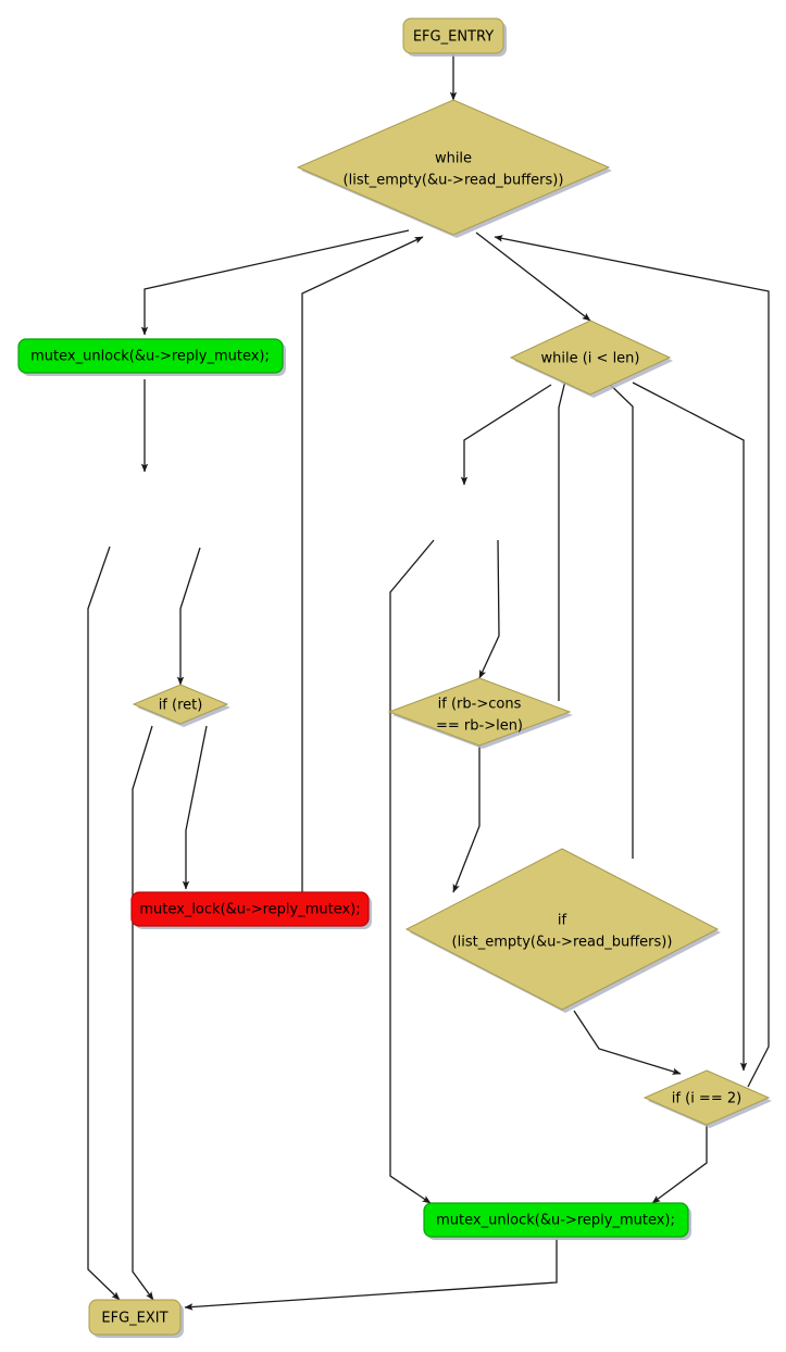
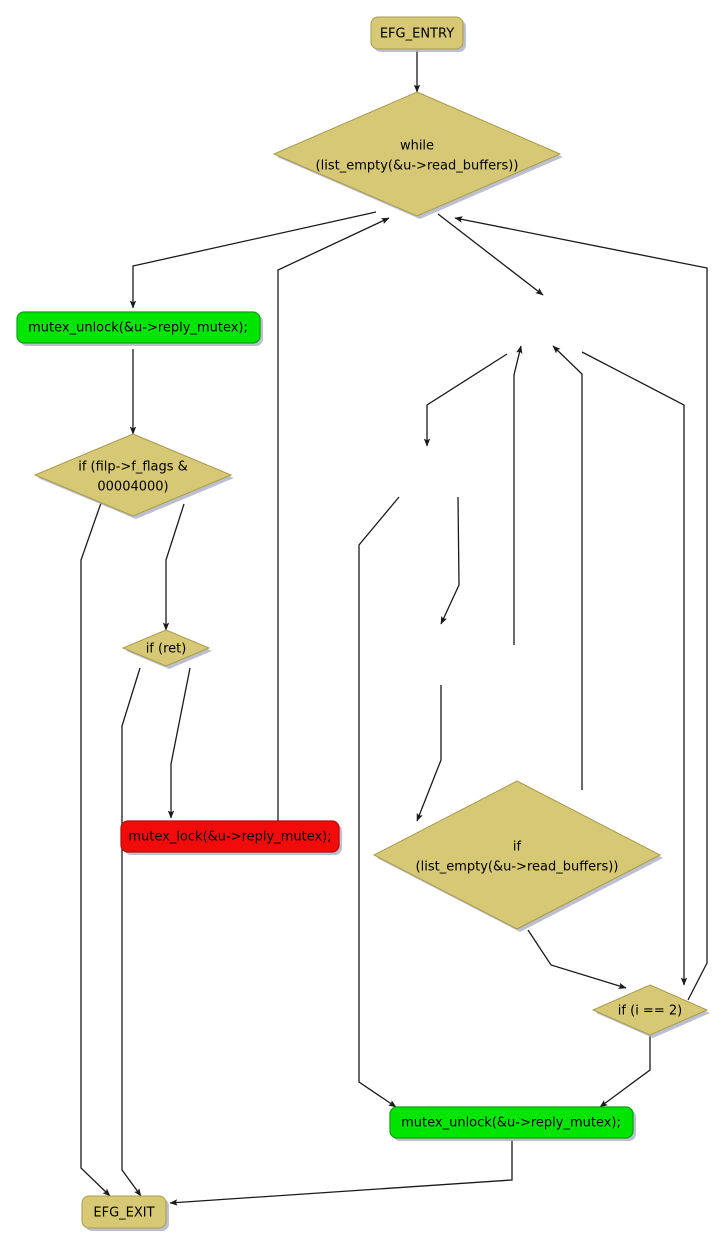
  EFG_ENTRY
  while
  (list_empty(&u->read_buffers))
  mutex_unlock(&u->reply_mutex);
+ if (filp->f_flags &
+ 00004000)
  if (ret)
  mutex_lock(&u->reply_mutex);
- while (i < len)
- if (rb->cons
- == rb->len)
  if
  (list_empty(&u->read_buffers))
  if (i == 2)
  mutex_unlock(&u->reply_mutex);
  EFG_EXIT
